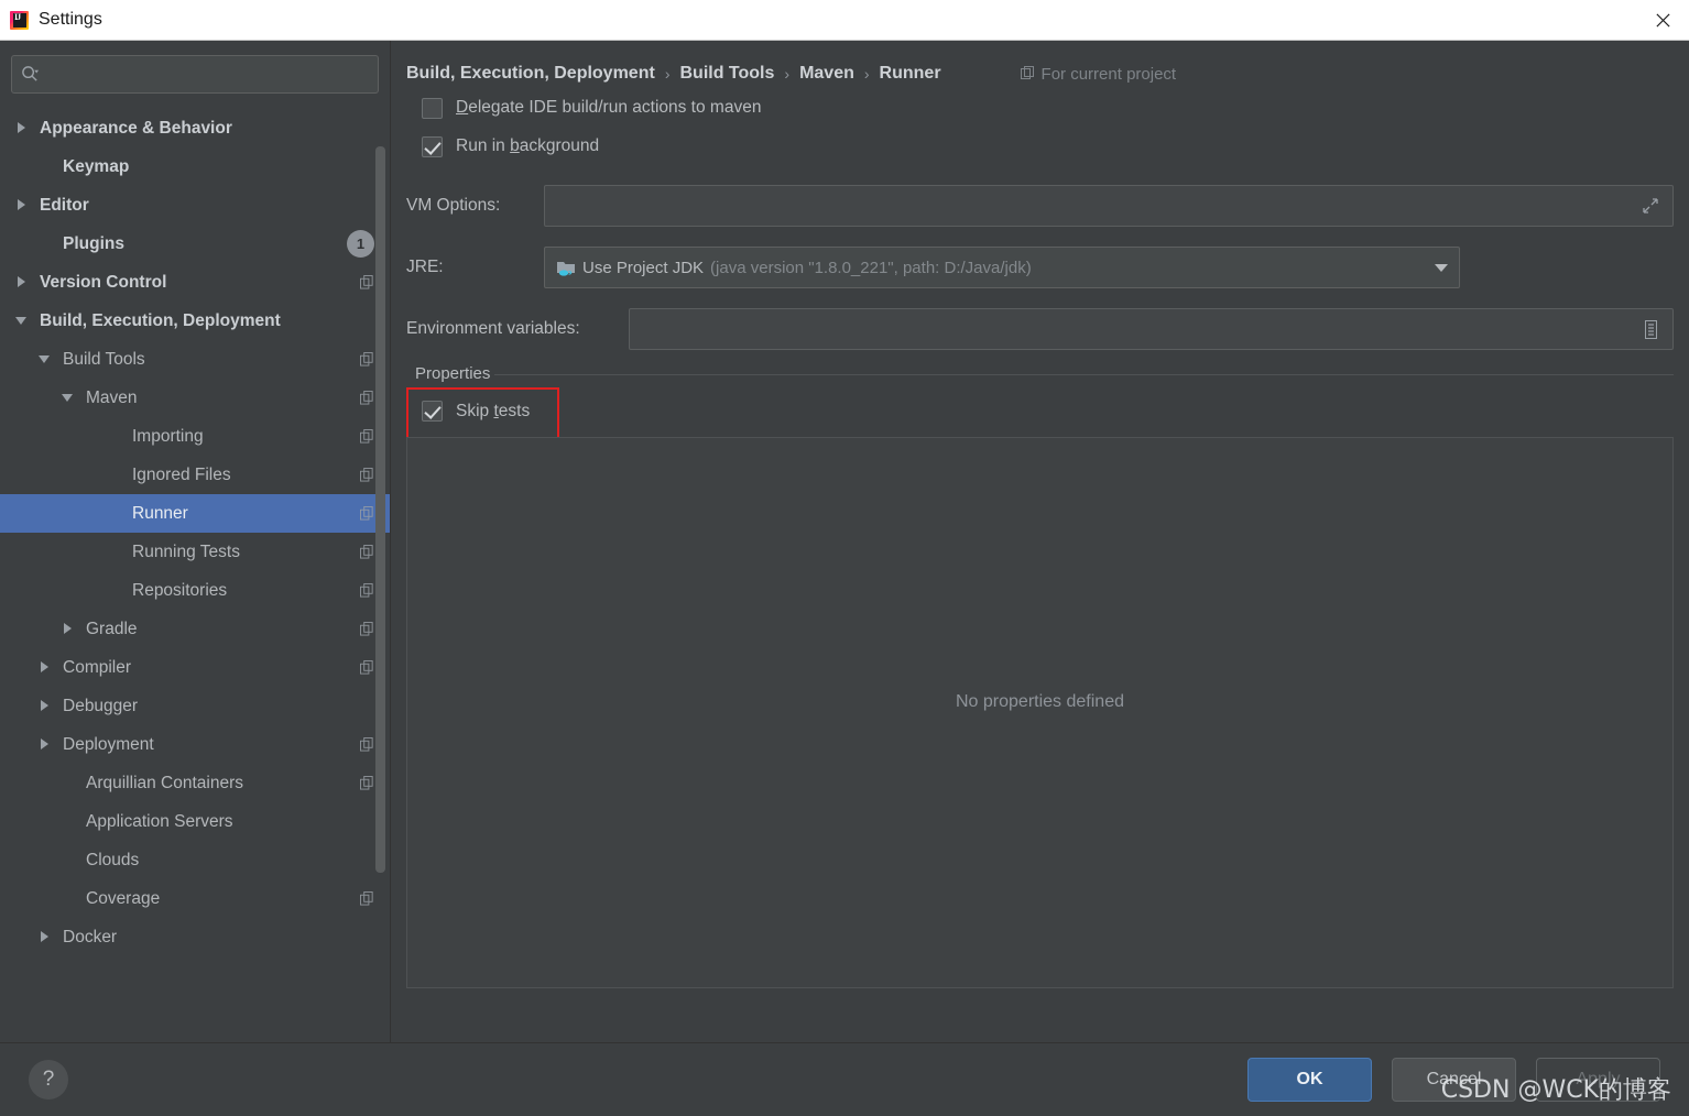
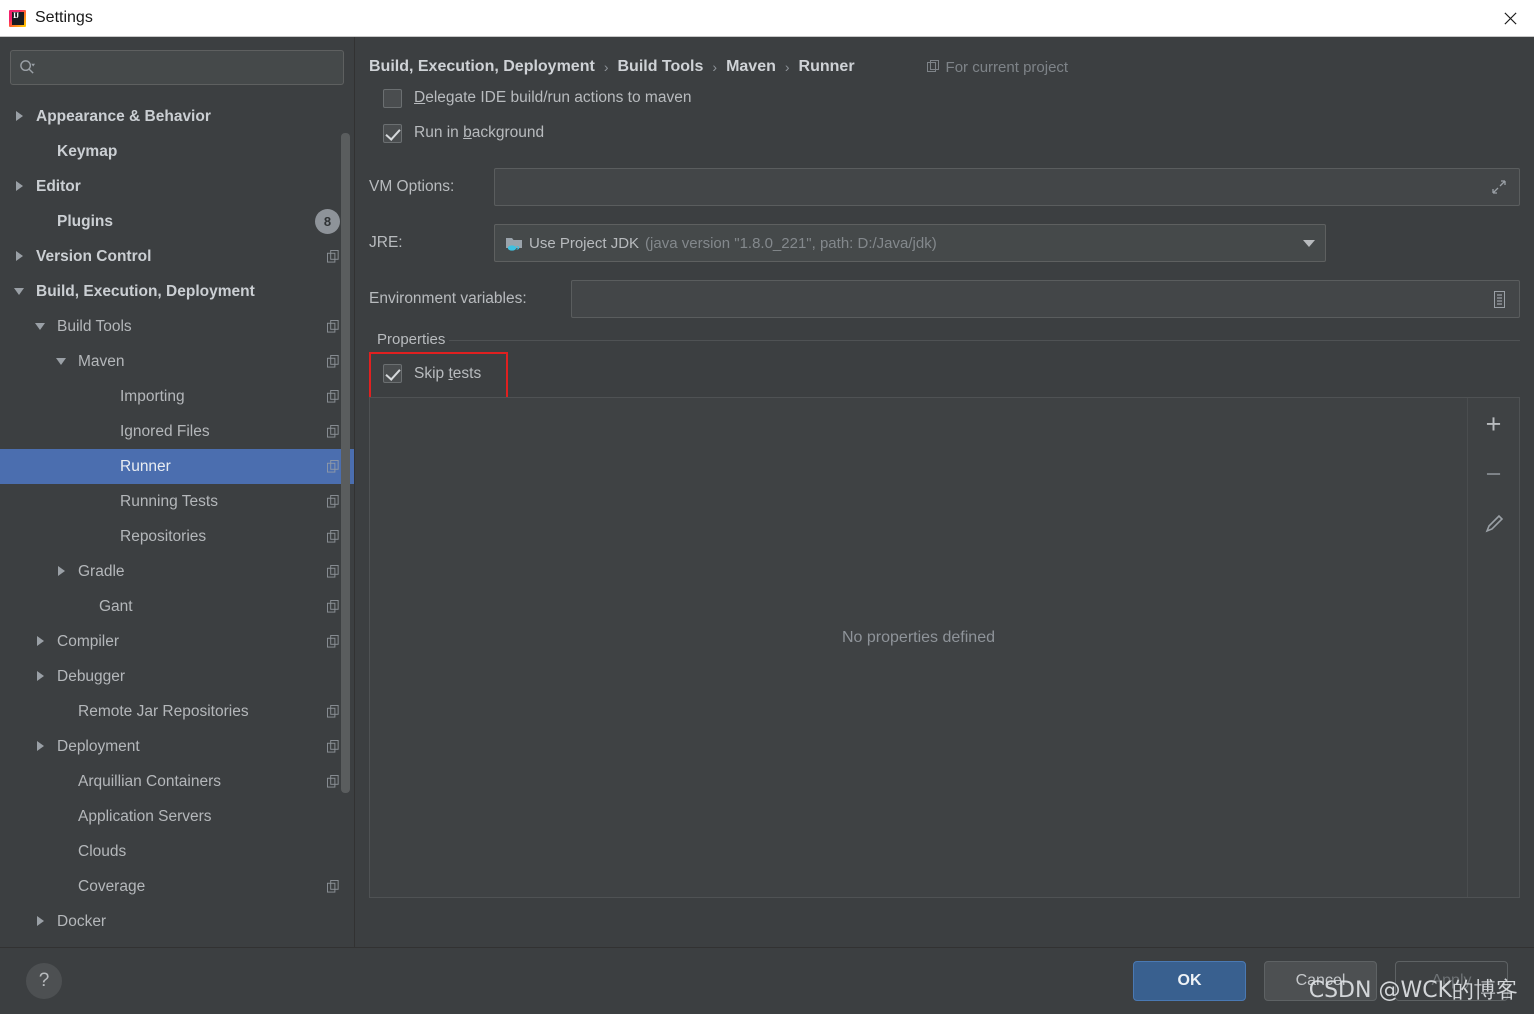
  Settings
  Appearance & Behavior
  Keymap
  Editor
  Plugins
- 1
+ 8
  Version Control
  Build, Execution, Deployment
  Build Tools
  Maven
  Importing
  Ignored Files
  Runner
  Running Tests
  Repositories
  Gradle
+ Gant
  Compiler
  Debugger
+ Remote Jar Repositories
  Deployment
  Arquillian Containers
  Application Servers
  Clouds
  Coverage
  Docker
  Build, Execution, Deployment
  ›
  Build Tools
  ›
  Maven
  ›
  Runner
  For current project
  Delegate IDE build/run actions to maven
  Run in background
  VM Options:
  JRE:
  Use Project JDK
  (java version "1.8.0_221", path: D:/Java/jdk)
  Environment variables:
  Properties
  Skip tests
  No properties defined
+ +
+ −
  ?
  OK
  Cancel
  Apply
  CSDN @WCK的博客
